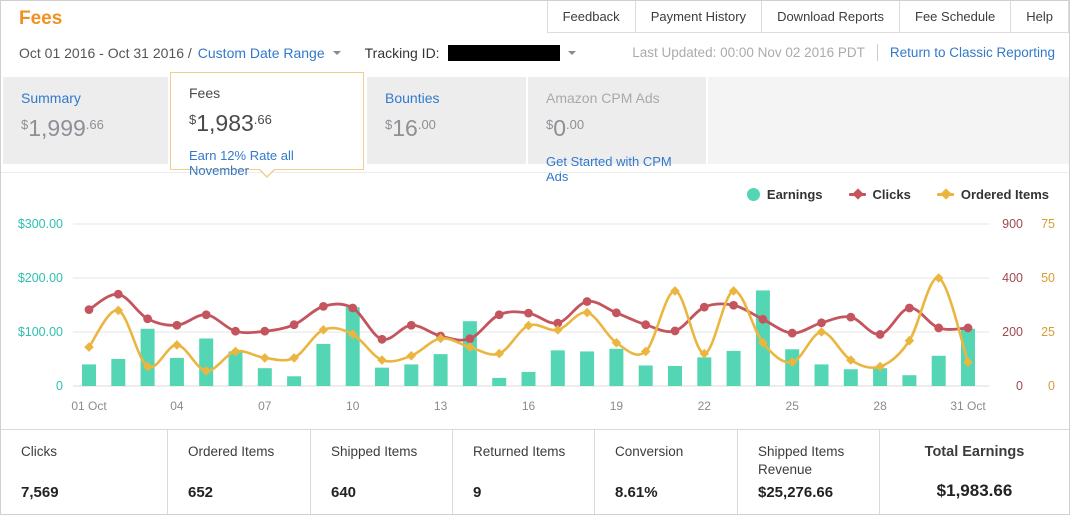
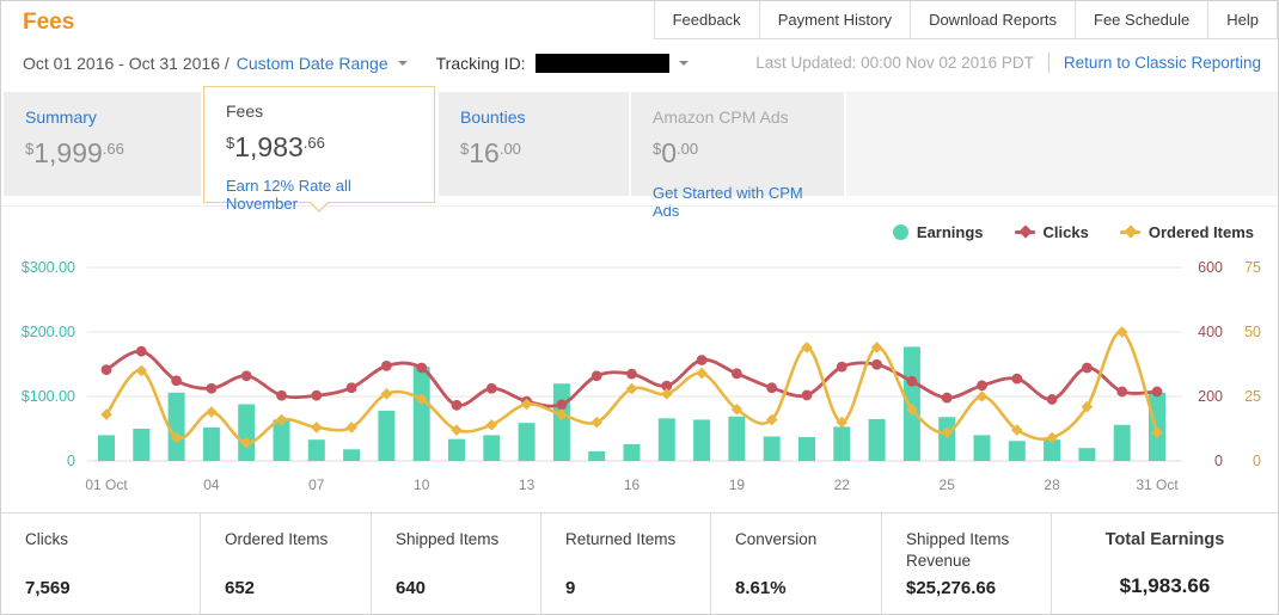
  Fees
  Feedback
  Payment History
  Download Reports
  Fee Schedule
  Help
  Oct 01 2016 - Oct 31 2016 /
  Custom Date Range
  Tracking ID:
  Last Updated: 00:00 Nov 02 2016 PDT
  Return to Classic Reporting
  Summary
  $1,999.66
  Fees
  $1,983.66
  Earn 12% Rate all November
  Bounties
  $16.00
  Amazon CPM Ads
  $0.00
  Get Started with CPM Ads
  Earnings
  Clicks
  Ordered Items
  0
  0
  0
  $100.00
  200
  25
  $200.00
  400
  50
  $300.00
- 900
+ 600
  75
  01 Oct
  04
  07
  10
  13
  16
  19
  22
  25
  28
  31 Oct
  Clicks
  7,569
  Ordered Items
  652
  Shipped Items
  640
  Returned Items
  9
  Conversion
  8.61%
  Shipped Items Revenue
  $25,276.66
  Total Earnings
  $1,983.66
